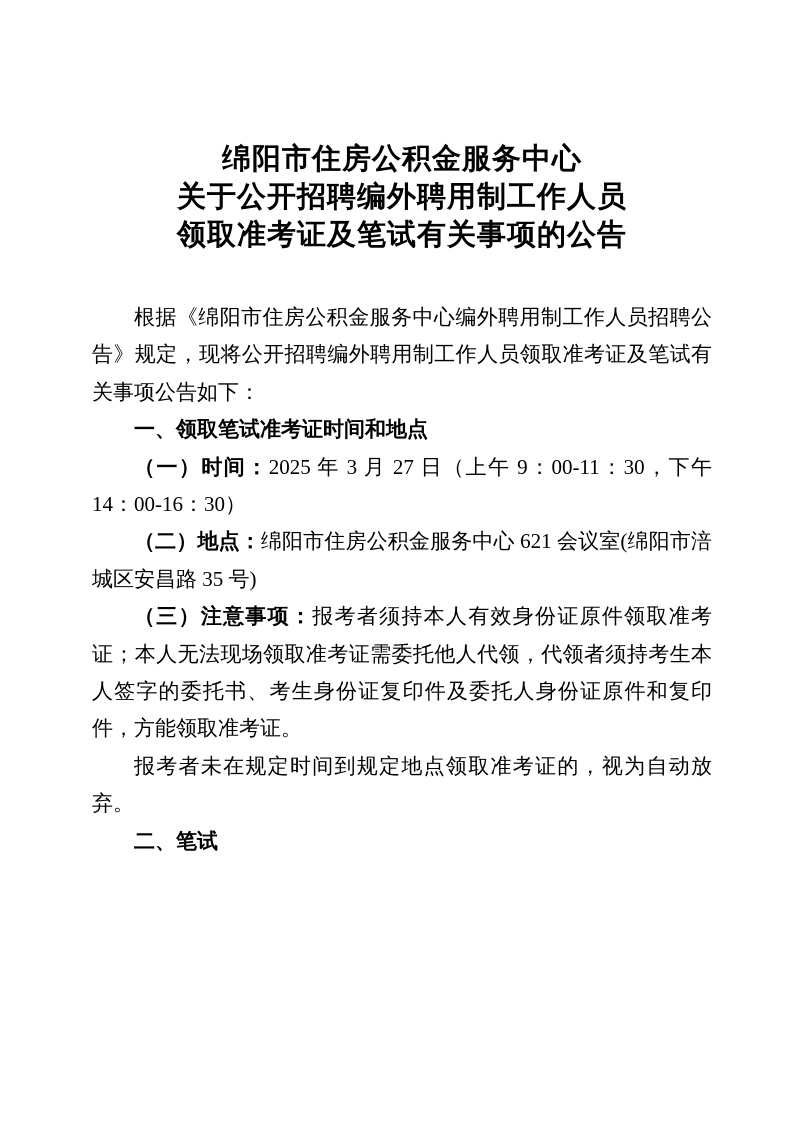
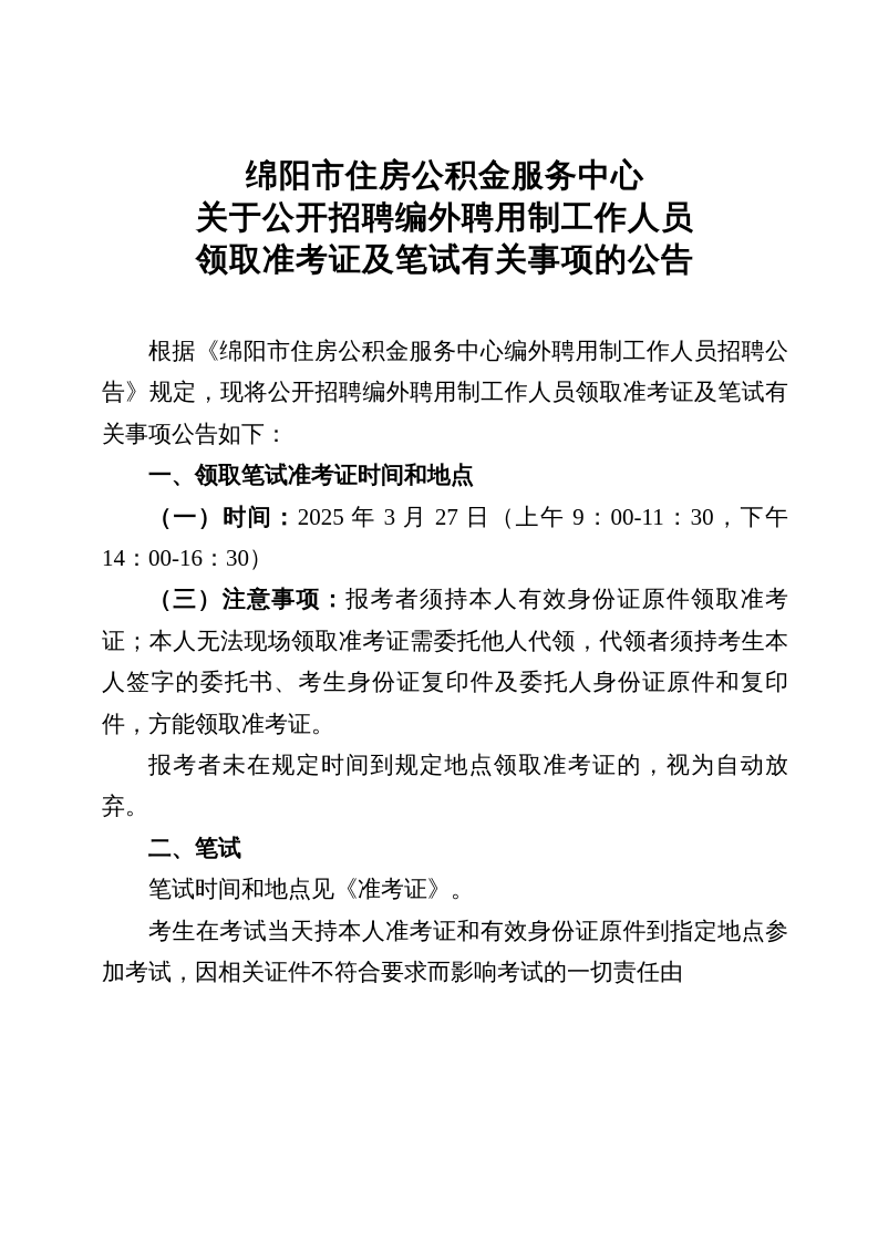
  绵阳市住房公积金服务中心
  关于公开招聘编外聘用制工作人员
  领取准考证及笔试有关事项的公告
  根据《绵阳市住房公积金服务中心编外聘用制工作人员招聘公告》规定，现将公开招聘编外聘用制工作人员领取准考证及笔试有关事项公告如下：
  一、领取笔试准考证时间和地点
  （一）时间：2025 年 3 月 27 日（上午 9：00-11：30，下午 14：00-16：30）
- （二）地点：绵阳市住房公积金服务中心 621 会议室(绵阳市涪城区安昌路 35 号)
  （三）注意事项：报考者须持本人有效身份证原件领取准考证；本人无法现场领取准考证需委托他人代领，代领者须持考生本人签字的委托书、考生身份证复印件及委托人身份证原件和复印件，方能领取准考证。
  报考者未在规定时间到规定地点领取准考证的，视为自动放弃。
  二、笔试
+ 笔试时间和地点见《准考证》。
+ 考生在考试当天持本人准考证和有效身份证原件到指定地点参加考试，因相关证件不符合要求而影响考试的一切责任由
